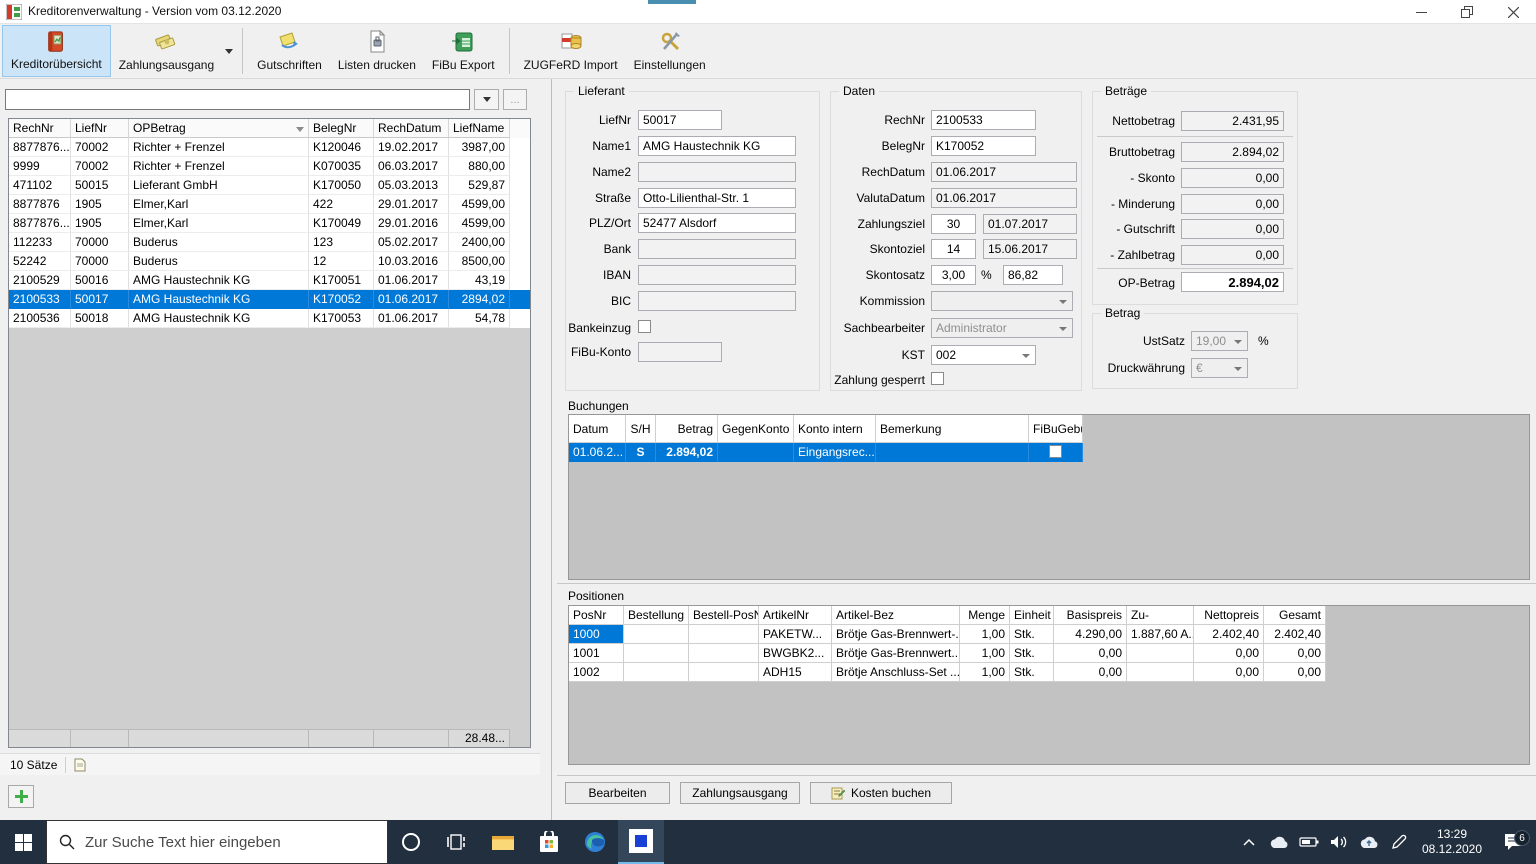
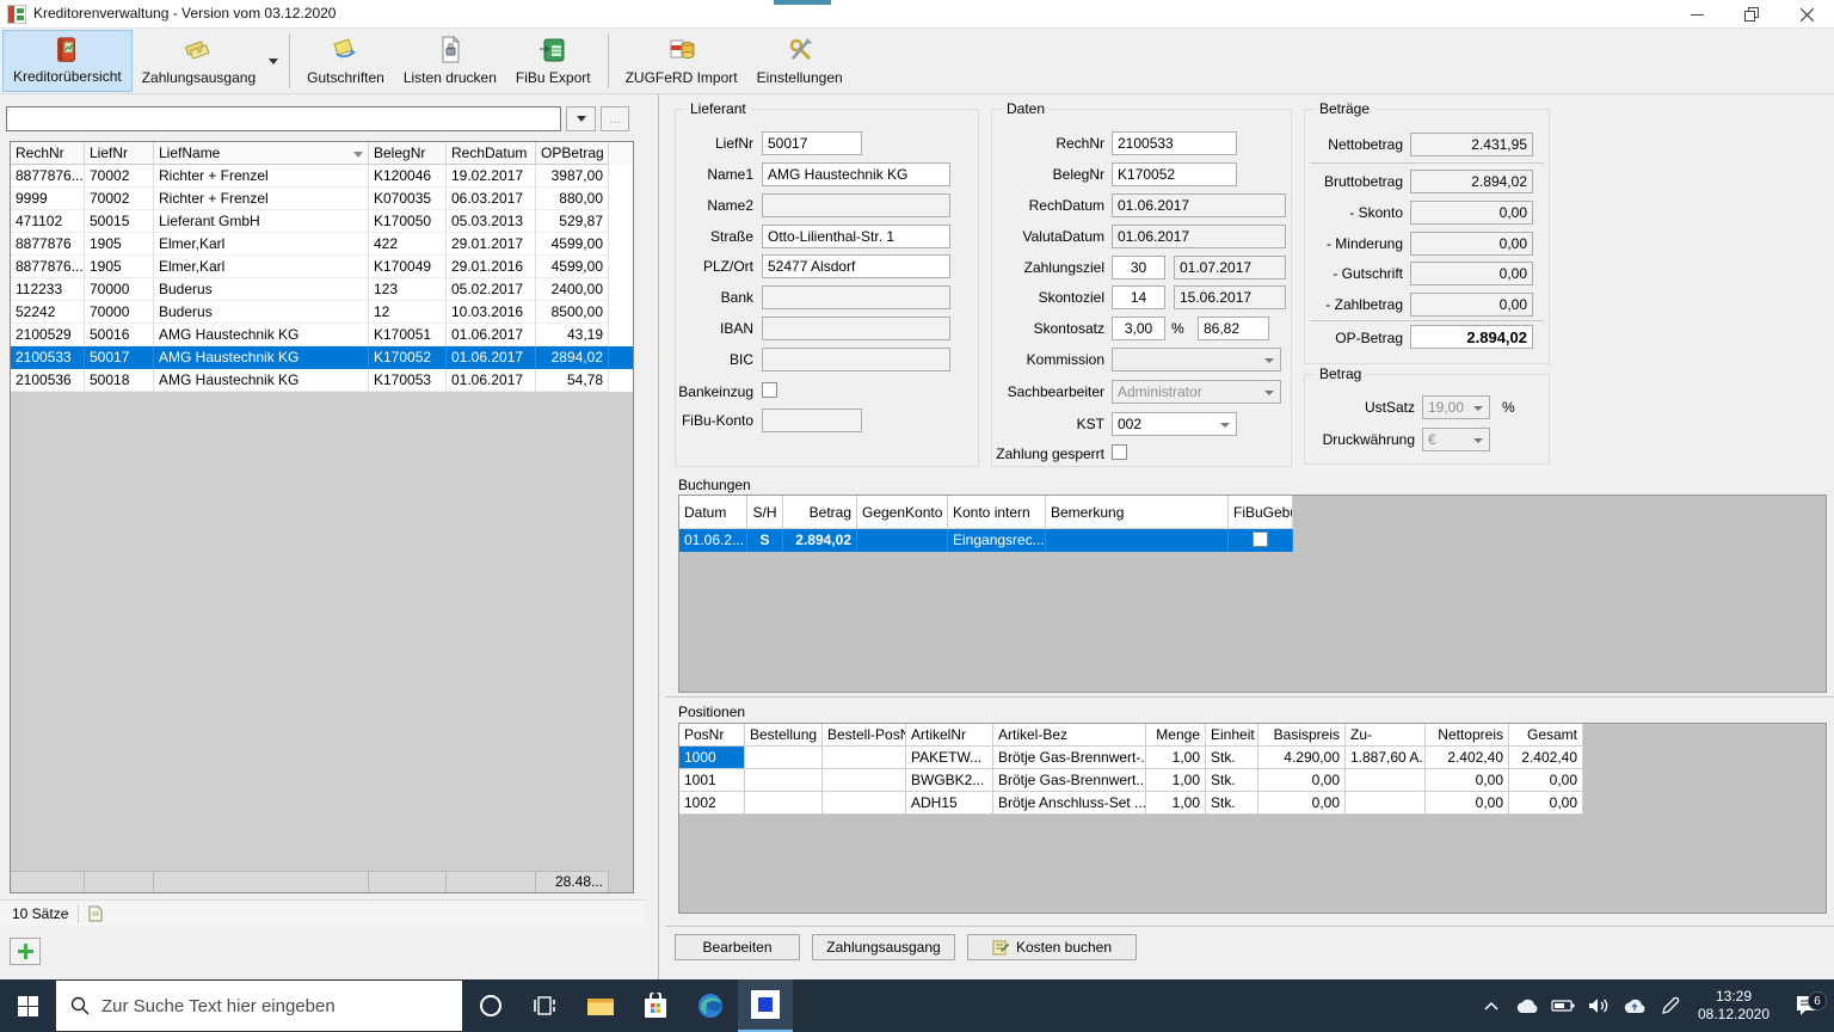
  Kreditorenverwaltung - Version vom 03.12.2020
  Kreditorübersicht
  Zahlungsausgang
  Gutschriften
  Listen drucken
  FiBu Export
  ZUGFeRD Import
  Einstellungen
  ...
  RechNr
  LiefNr
- OPBetrag
+ LiefName
  BelegNr
  RechDatum
- LiefName
+ OPBetrag
  8877876...
  70002
  Richter + Frenzel
  K120046
  19.02.2017
  3987,00
  9999
  70002
  Richter + Frenzel
  K070035
  06.03.2017
  880,00
  471102
  50015
  Lieferant GmbH
  K170050
  05.03.2013
  529,87
  8877876
  1905
  Elmer,Karl
  422
  29.01.2017
  4599,00
  8877876...
  1905
  Elmer,Karl
  K170049
  29.01.2016
  4599,00
  112233
  70000
  Buderus
  123
  05.02.2017
  2400,00
  52242
  70000
  Buderus
  12
  10.03.2016
  8500,00
  2100529
  50016
  AMG Haustechnik KG
  K170051
  01.06.2017
  43,19
  2100533
  50017
  AMG Haustechnik KG
  K170052
  01.06.2017
  2894,02
  2100536
  50018
  AMG Haustechnik KG
  K170053
  01.06.2017
  54,78
  28.48...
  10 Sätze
  Lieferant
  LiefNr
  50017
  Name1
  AMG Haustechnik KG
  Name2
  Straße
  Otto-Lilienthal-Str. 1
  PLZ/Ort
  52477 Alsdorf
  Bank
  IBAN
  BIC
  Bankeinzug
  FiBu-Konto
  Daten
  RechNr
  2100533
  BelegNr
  K170052
  RechDatum
  01.06.2017
  ValutaDatum
  01.06.2017
  Zahlungsziel
  30
  01.07.2017
  Skontoziel
  14
  15.06.2017
  Skontosatz
  3,00
  %
  86,82
  Kommission
  Sachbearbeiter
  Administrator
  KST
  002
  Zahlung gesperrt
  Beträge
  Nettobetrag
  2.431,95
  Bruttobetrag
  2.894,02
  - Skonto
  0,00
  - Minderung
  0,00
  - Gutschrift
  0,00
  - Zahlbetrag
  0,00
  OP-Betrag
  2.894,02
  Betrag
  UstSatz
  19,00
  %
  Druckwährung
  €
  Buchungen
  Datum
  S/H
  Betrag
  GegenKonto
  Konto intern
  Bemerkung
  01.06.2...
  S
  2.894,02
  Eingangsrec...
  Positionen
  PosNr
  Bestellung
  Bestell-Pos
  ArtikelNr
  Artikel-Bez
  Menge
  Einheit
  Basispreis
  Zu-
  Nettopreis
  Gesamt
  1000
  PAKETW...
  Brötje Gas-Brennwert-.
  1,00
  Stk.
  4.290,00
  1.887,60 A.
  2.402,40
  2.402,40
  1001
  BWGBK2...
  Brötje Gas-Brennwert..
  1,00
  Stk.
  0,00
  0,00
  0,00
  1002
  ADH15
  Brötje Anschluss-Set ...
  1,00
  Stk.
  0,00
  0,00
  0,00
  Bearbeiten
  Zahlungsausgang
  Kosten buchen
  Zur Suche Text hier eingeben
  13:29
  08.12.2020
  6
